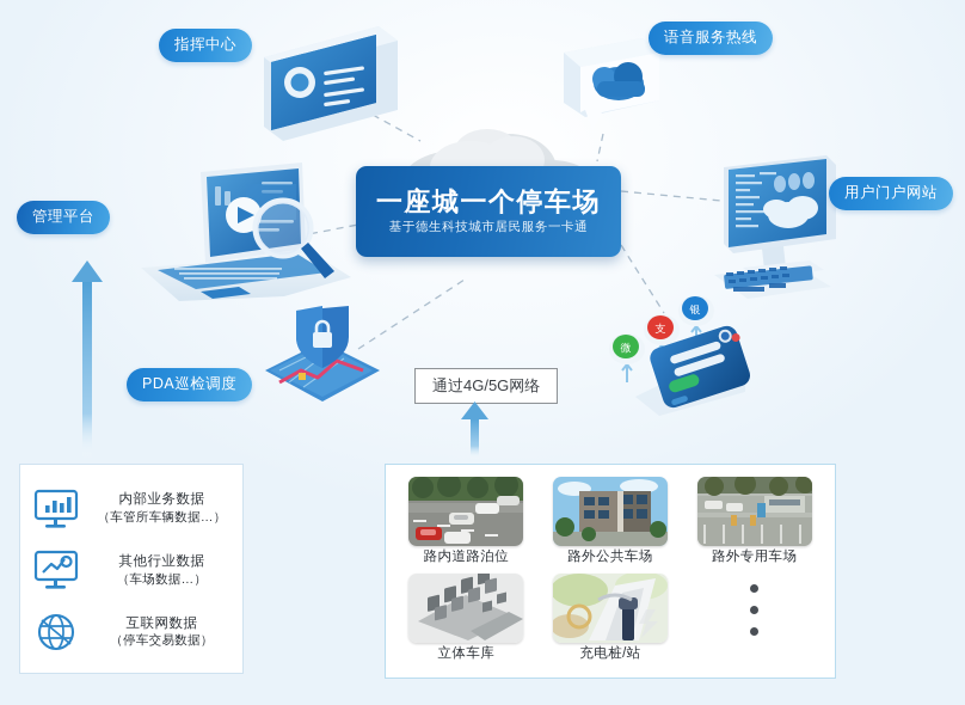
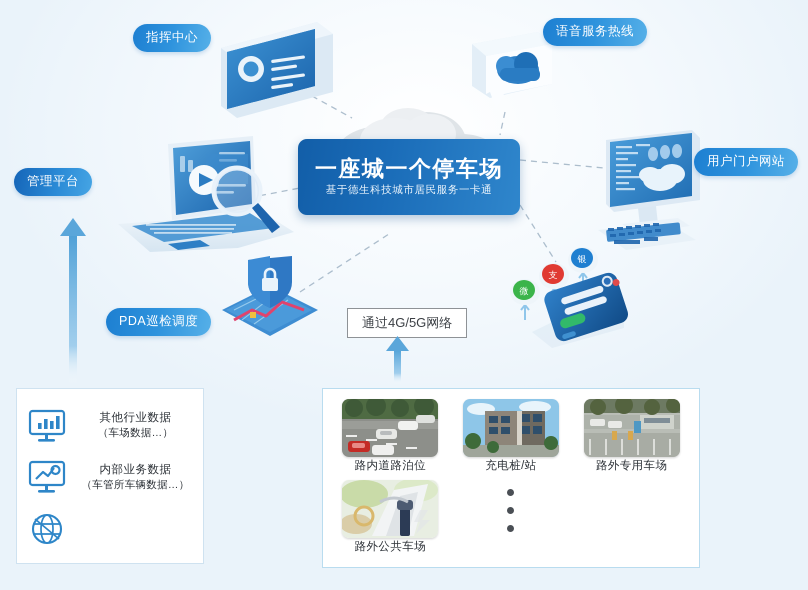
  指挥中心
  语音服务热线
  一座城一个停车场
  基于德生科技城市居民服务一卡通
  管理平台
  PDA巡检调度
  用户门户网站
  微
  支
  银
  通过4G/5G网络
- 内部业务数据
+ 其他行业数据
- （车管所车辆数据…）
+ （车场数据…）
- 其他行业数据
+ 内部业务数据
- （车场数据…）
+ （车管所车辆数据…）
- 互联网数据
- （停车交易数据）
  路内道路泊位
- 路外公共车场
+ 充电桩/站
  路外专用车场
- 立体车库
- 充电桩/站
+ 路外公共车场
